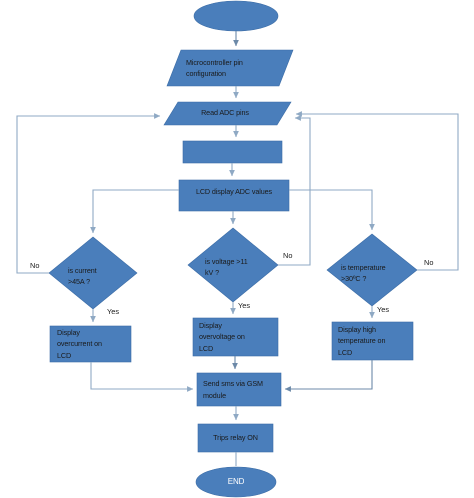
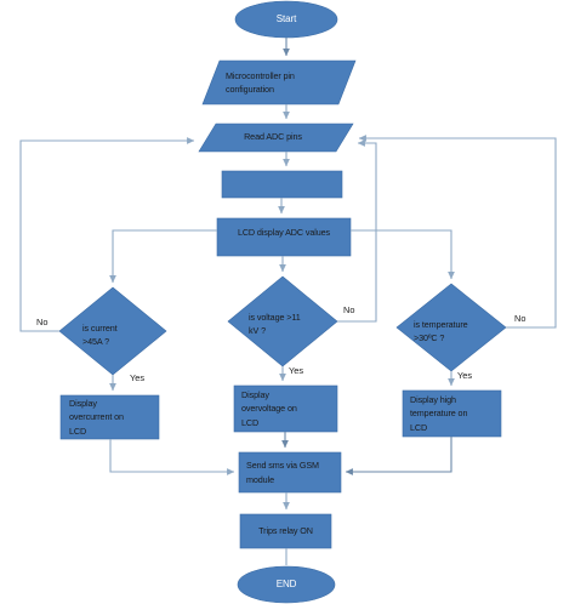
+ Start
  Microcontroller pin
  configuration
  Read ADC pins
  LCD display ADC values
  is current
  >45A ?
  is voltage >11
  kV ?
  is temperature
  >30ºC ?
  Display
  overcurrent on
  LCD
  Display
  overvoltage on
  LCD
  Display high
  temperature on
  LCD
  Send sms via GSM
  module
  Trips relay ON
  END
  No
  Yes
  No
  Yes
  No
  Yes
